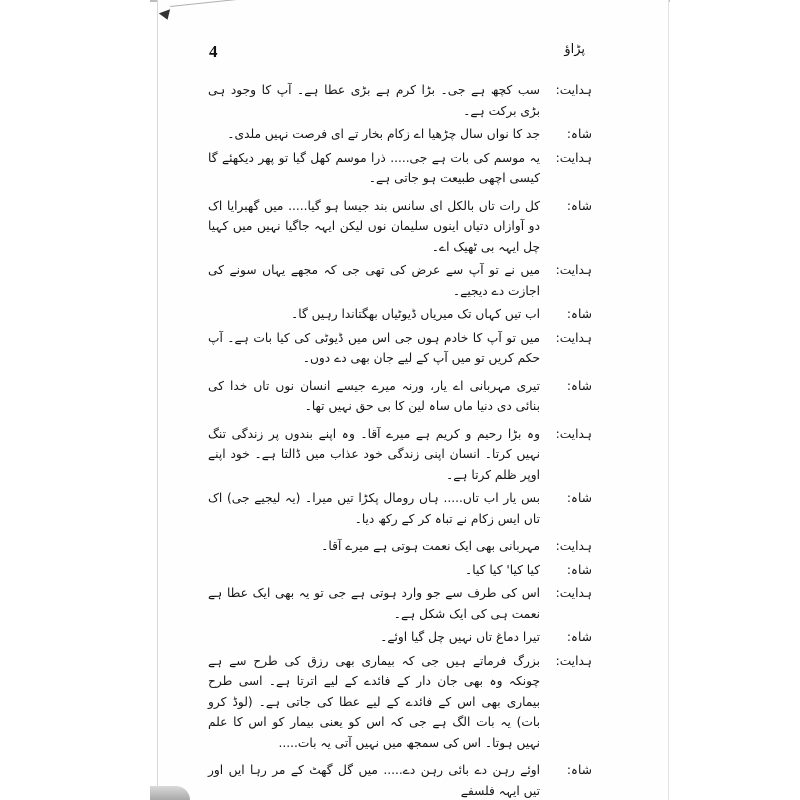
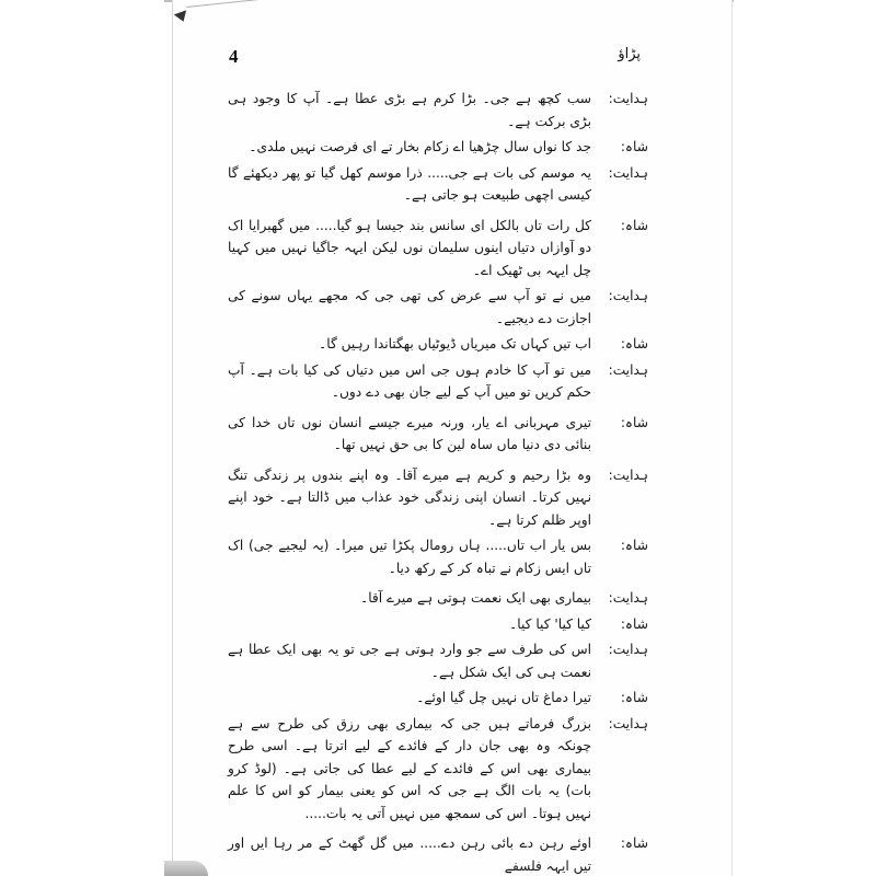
  4
  پڑاؤ
  ہدایت:
  سب کچھ ہے جی۔ بڑا کرم ہے بڑی عطا ہے۔ آپ کا وجود ہی بڑی برکت ہے۔
  شاہ:
  جد کا نواں سال چڑھیا اے زکام بخار تے ای فرصت نہیں ملدی۔
  ہدایت:
  یہ موسم کی بات ہے جی..... ذرا موسم کھل گیا تو پھر دیکھئے گا کیسی اچھی طبیعت ہو جاتی ہے۔
  شاہ:
  کل رات تاں بالکل ای سانس بند جیسا ہو گیا..... میں گھبرایا اک دو آوازاں دتیاں اینوں سلیمان نوں لیکن ایہہ جاگیا نہیں میں کہیا چل ایہہ بی ٹھیک اے۔
  ہدایت:
  میں نے تو آپ سے عرض کی تھی جی کہ مجھے یہاں سونے کی اجازت دے دیجیے۔
  شاہ:
  اب تیں کہاں تک میریاں ڈیوٹیاں بھگتاندا رہیں گا۔
  ہدایت:
- میں تو آپ کا خادم ہوں جی اس میں ڈیوٹی کی کیا بات ہے۔ آپ حکم کریں تو میں آپ کے لیے جان بھی دے دوں۔
+ میں تو آپ کا خادم ہوں جی اس میں دتیاں کی کیا بات ہے۔ آپ حکم کریں تو میں آپ کے لیے جان بھی دے دوں۔
  شاہ:
  تیری مہربانی اے یار، ورنہ میرے جیسے انسان نوں تاں خدا کی بنائی دی دنیا ماں ساہ لین کا بی حق نہیں تھا۔
  ہدایت:
  وہ بڑا رحیم و کریم ہے میرے آقا۔ وہ اپنے بندوں پر زندگی تنگ نہیں کرتا۔ انسان اپنی زندگی خود عذاب میں ڈالتا ہے۔ خود اپنے اوپر ظلم کرتا ہے۔
  شاہ:
  بس یار اب تاں..... ہاں رومال پکڑا تیں میرا۔ (یہ لیجیے جی) اک تاں ایس زکام نے تباہ کر کے رکھ دیا۔
  ہدایت:
- مہربانی بھی ایک نعمت ہوتی ہے میرے آقا۔
+ بیماری بھی ایک نعمت ہوتی ہے میرے آقا۔
  شاہ:
  کیا کیا' کیا کیا۔
  ہدایت:
  اس کی طرف سے جو وارد ہوتی ہے جی تو یہ بھی ایک عطا ہے نعمت ہی کی ایک شکل ہے۔
  شاہ:
  تیرا دماغ تاں نہیں چل گیا اوئے۔
  ہدایت:
  بزرگ فرماتے ہیں جی کہ بیماری بھی رزق کی طرح سے ہے چونکہ وہ بھی جان دار کے فائدے کے لیے اترتا ہے۔ اسی طرح بیماری بھی اس کے فائدے کے لیے عطا کی جاتی ہے۔ (لوڈ کرو بات) یہ بات الگ ہے جی کہ اس کو یعنی بیمار کو اس کا علم نہیں ہوتا۔ اس کی سمجھ میں نہیں آتی یہ بات.....
  شاہ:
  اوئے رہن دے بائی رہن دے..... میں گل گھٹ کے مر رہا ایں اور تیں ایہہ فلسفے
